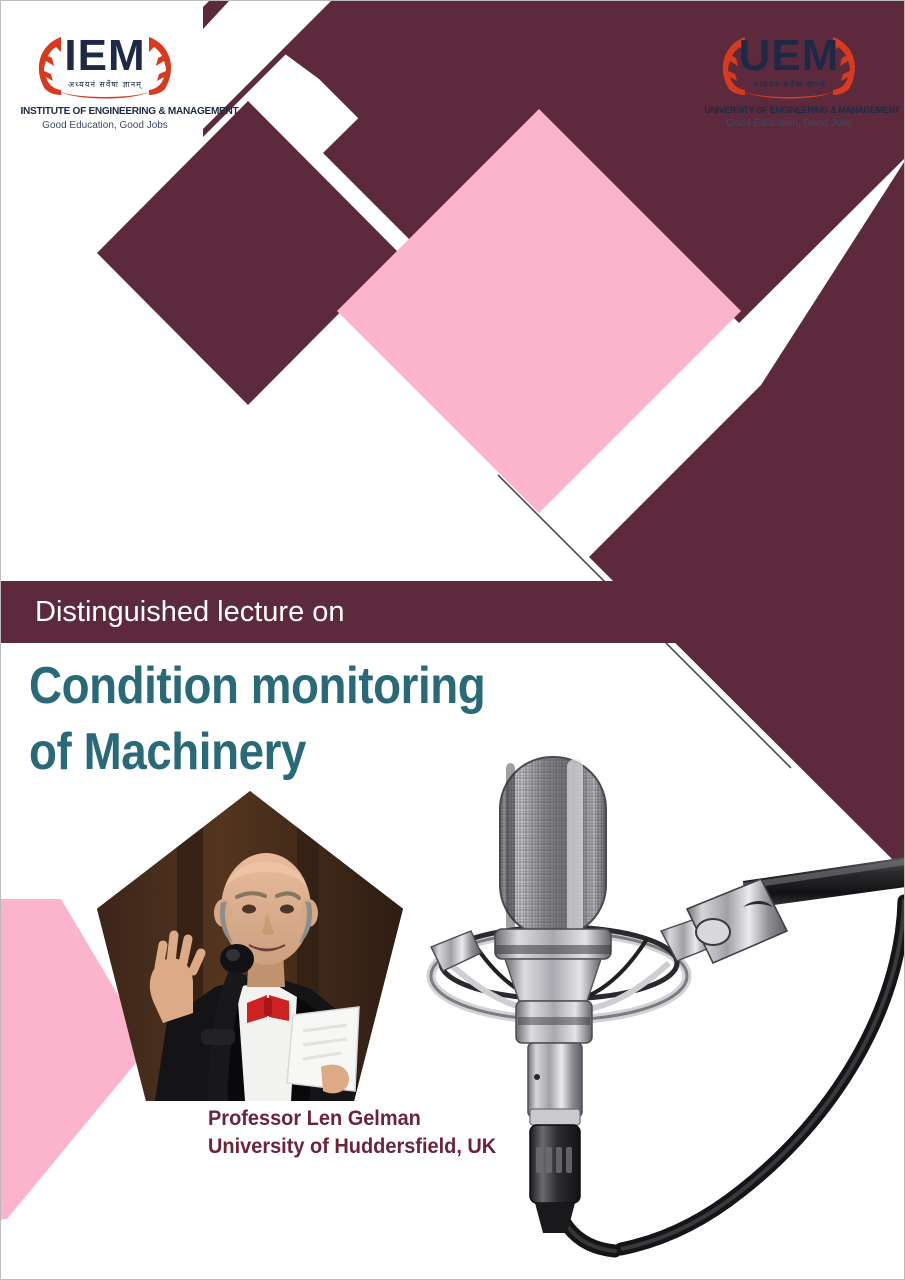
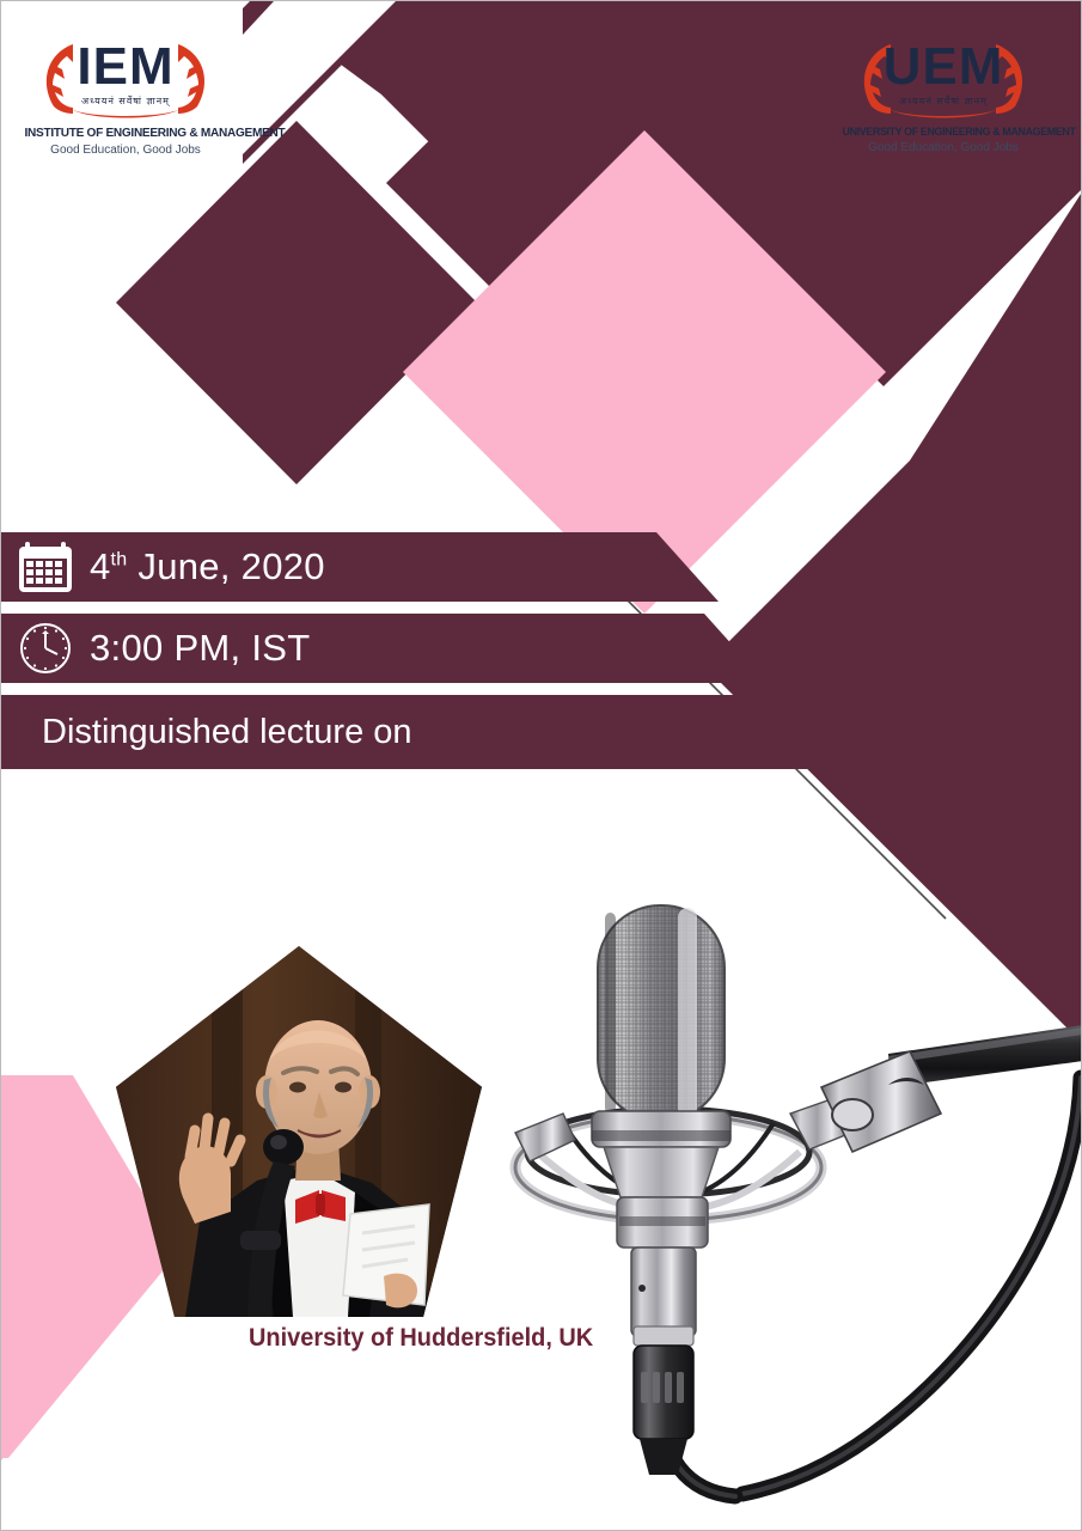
  IEM
  अध्ययनं सर्वेषां ज्ञानम्
  INSTITUTE OF ENGINEERING & MAN
  Good Education, Good Jobs
  UEM
  अध्ययनं सर्वेषां ज्ञानम्
  UNIVERSITY OF ENGINEERING & MANAGE
  Good Education, Good Jobs
+ 4th June, 2020
+ 3:00 PM, IST
  Distinguished lecture on
- Condition monitoring
- of Machinery
- Professor Len Gelman
  University of Huddersfield, UK
